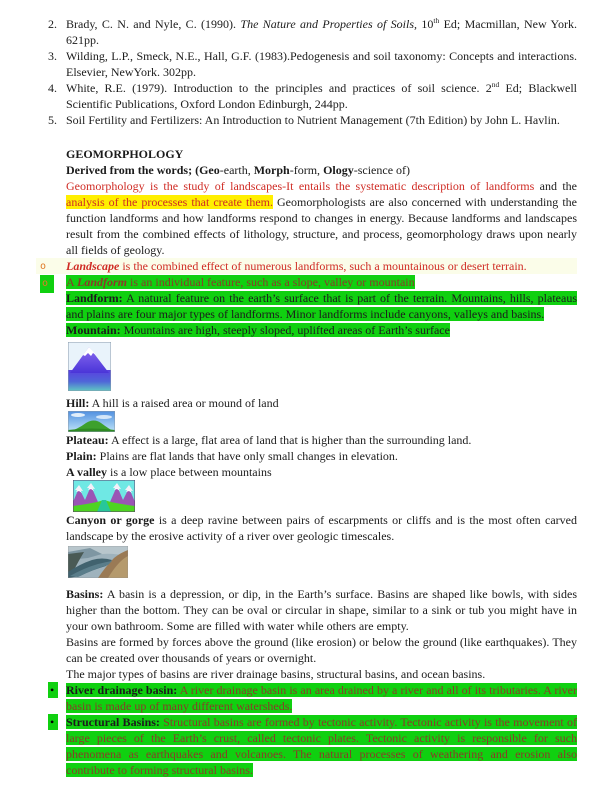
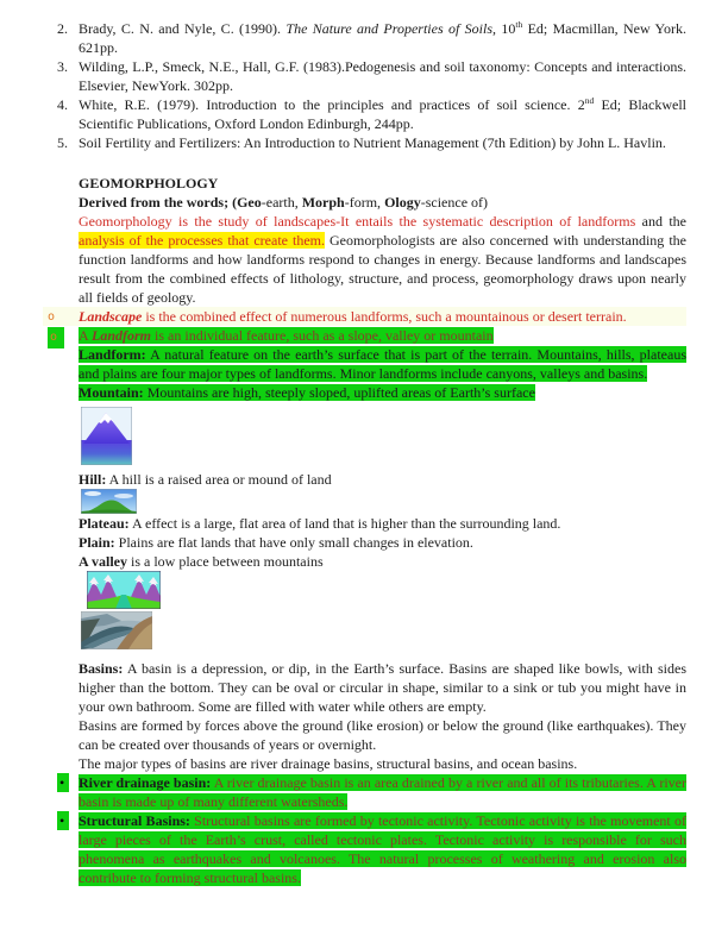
  2.
  Brady, C. N. and Nyle, C. (1990). The Nature and Properties of Soils, 10th Ed; Macmillan, New York. 621pp.
  3.
  Wilding, L.P., Smeck, N.E., Hall, G.F. (1983).Pedogenesis and soil taxonomy: Concepts and interactions. Elsevier, NewYork. 302pp.
  4.
  White, R.E. (1979). Introduction to the principles and practices of soil science. 2nd Ed; Blackwell Scientific Publications, Oxford London Edinburgh, 244pp.
  5.
  Soil Fertility and Fertilizers: An Introduction to Nutrient Management (7th Edition) by John L. Havlin.
  GEOMORPHOLOGY
  Derived from the words; (Geo-earth, Morph-form, Ology-science of)
  Geomorphology is the study of landscapes-It entails the systematic description of landforms and the analysis of the processes that create them. Geomorphologists are also concerned with understanding the function landforms and how landforms respond to changes in energy. Because landforms and landscapes result from the combined effects of lithology, structure, and process, geomorphology draws upon nearly all fields of geology.
  o
  Landscape is the combined effect of numerous landforms, such a mountainous or desert terrain.
  o
  A Landform is an individual feature, such as a slope, valley or mountain
  Landform: A natural feature on the earth’s surface that is part of the terrain. Mountains, hills, plateaus and plains are four major types of landforms. Minor landforms include canyons, valleys and basins.
  Mountain: Mountains are high, steeply sloped, uplifted areas of Earth’s surface
  Hill: A hill is a raised area or mound of land
  Plateau: A effect is a large, flat area of land that is higher than the surrounding land.
  Plain: Plains are flat lands that have only small changes in elevation.
  A valley is a low place between mountains
- Canyon or gorge is a deep ravine between pairs of escarpments or cliffs and is the most often carved landscape by the erosive activity of a river over geologic timescales.
  Basins: A basin is a depression, or dip, in the Earth’s surface. Basins are shaped like bowls, with sides higher than the bottom. They can be oval or circular in shape, similar to a sink or tub you might have in your own bathroom. Some are filled with water while others are empty.
  Basins are formed by forces above the ground (like erosion) or below the ground (like earthquakes). They can be created over thousands of years or overnight.
  The major types of basins are river drainage basins, structural basins, and ocean basins.
  •
  River drainage basin: A river drainage basin is an area drained by a river and all of its tributaries. A river basin is made up of many different watersheds.
  •
  Structural Basins: Structural basins are formed by tectonic activity. Tectonic activity is the movement of large pieces of the Earth’s crust, called tectonic plates. Tectonic activity is responsible for such phenomena as earthquakes and volcanoes. The natural processes of weathering and erosion also contribute to forming structural basins.
